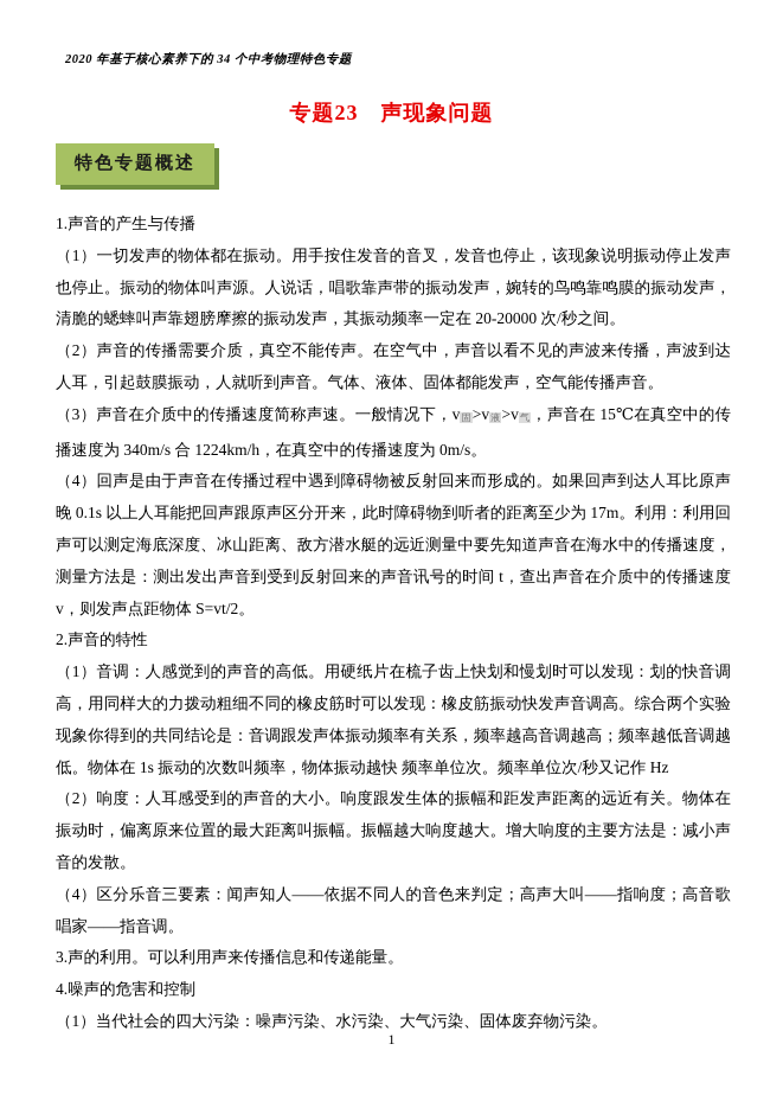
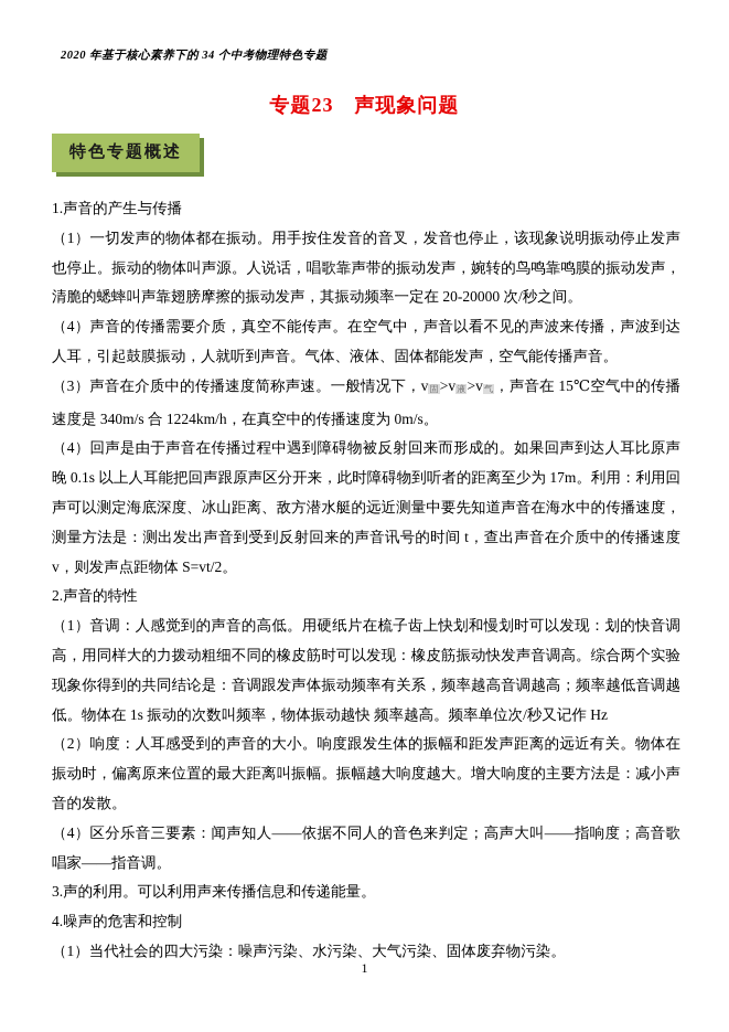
  2020 年基于核心素养下的 34 个中考物理特色专题
  专题23 声现象问题
  特色专题概述
  1.声音的产生与传播
  （1）一切发声的物体都在振动。用手按住发音的音叉，发音也停止，该现象说明振动停止发声也停止。振动的物体叫声源。人说话，唱歌靠声带的振动发声，婉转的鸟鸣靠鸣膜的振动发声，清脆的蟋蟀叫声靠翅膀摩擦的振动发声，其振动频率一定在 20-20000 次/秒之间。
- （2）声音的传播需要介质，真空不能传声。在空气中，声音以看不见的声波来传播，声波到达人耳，引起鼓膜振动，人就听到声音。气体、液体、固体都能发声，空气能传播声音。
+ （4）声音的传播需要介质，真空不能传声。在空气中，声音以看不见的声波来传播，声波到达人耳，引起鼓膜振动，人就听到声音。气体、液体、固体都能发声，空气能传播声音。
- （3）声音在介质中的传播速度简称声速。一般情况下，v固>v液>v气，声音在 15℃在真空中的传播速度为 340m/s 合 1224km/h，在真空中的传播速度为 0m/s。
+ （3）声音在介质中的传播速度简称声速。一般情况下，v固>v液>v气，声音在 15℃空气中的传播速度是 340m/s 合 1224km/h，在真空中的传播速度为 0m/s。
  （4）回声是由于声音在传播过程中遇到障碍物被反射回来而形成的。如果回声到达人耳比原声晚 0.1s 以上人耳能把回声跟原声区分开来，此时障碍物到听者的距离至少为 17m。利用：利用回声可以测定海底深度、冰山距离、敌方潜水艇的远近测量中要先知道声音在海水中的传播速度，测量方法是：测出发出声音到受到反射回来的声音讯号的时间 t，查出声音在介质中的传播速度 v，则发声点距物体 S=vt/2。
  2.声音的特性
- （1）音调：人感觉到的声音的高低。用硬纸片在梳子齿上快划和慢划时可以发现：划的快音调高，用同样大的力拨动粗细不同的橡皮筋时可以发现：橡皮筋振动快发声音调高。综合两个实验现象你得到的共同结论是：音调跟发声体振动频率有关系，频率越高音调越高；频率越低音调越低。物体在 1s 振动的次数叫频率，物体振动越快 频率单位次。频率单位次/秒又记作 Hz
+ （1）音调：人感觉到的声音的高低。用硬纸片在梳子齿上快划和慢划时可以发现：划的快音调高，用同样大的力拨动粗细不同的橡皮筋时可以发现：橡皮筋振动快发声音调高。综合两个实验现象你得到的共同结论是：音调跟发声体振动频率有关系，频率越高音调越高；频率越低音调越低。物体在 1s 振动的次数叫频率，物体振动越快 频率越高。频率单位次/秒又记作 Hz
  （2）响度：人耳感受到的声音的大小。响度跟发生体的振幅和距发声距离的远近有关。物体在振动时，偏离原来位置的最大距离叫振幅。振幅越大响度越大。增大响度的主要方法是：减小声音的发散。
  （4）区分乐音三要素：闻声知人——依据不同人的音色来判定；高声大叫——指响度；高音歌唱家——指音调。
  3.声的利用。可以利用声来传播信息和传递能量。
  4.噪声的危害和控制
  （1）当代社会的四大污染：噪声污染、水污染、大气污染、固体废弃物污染。
  1
